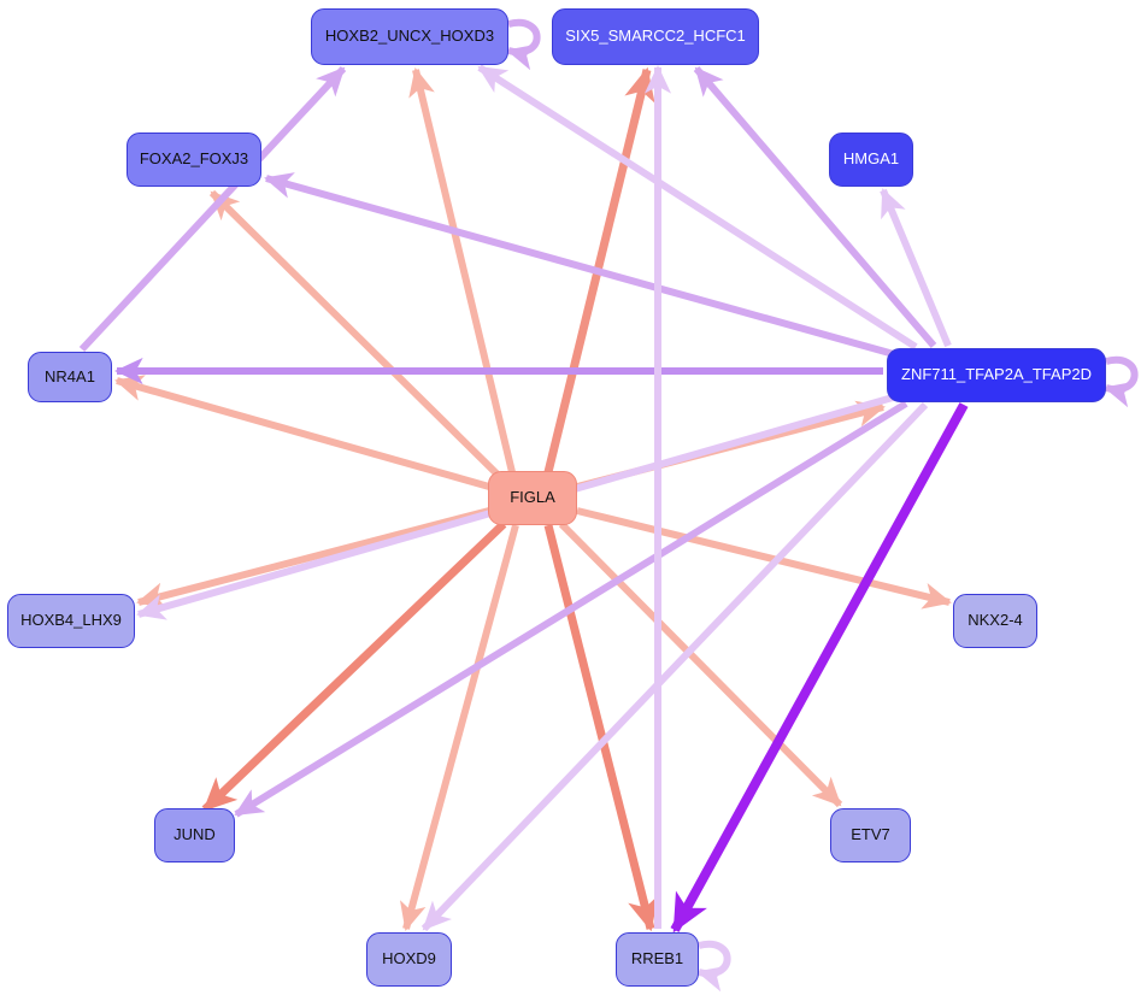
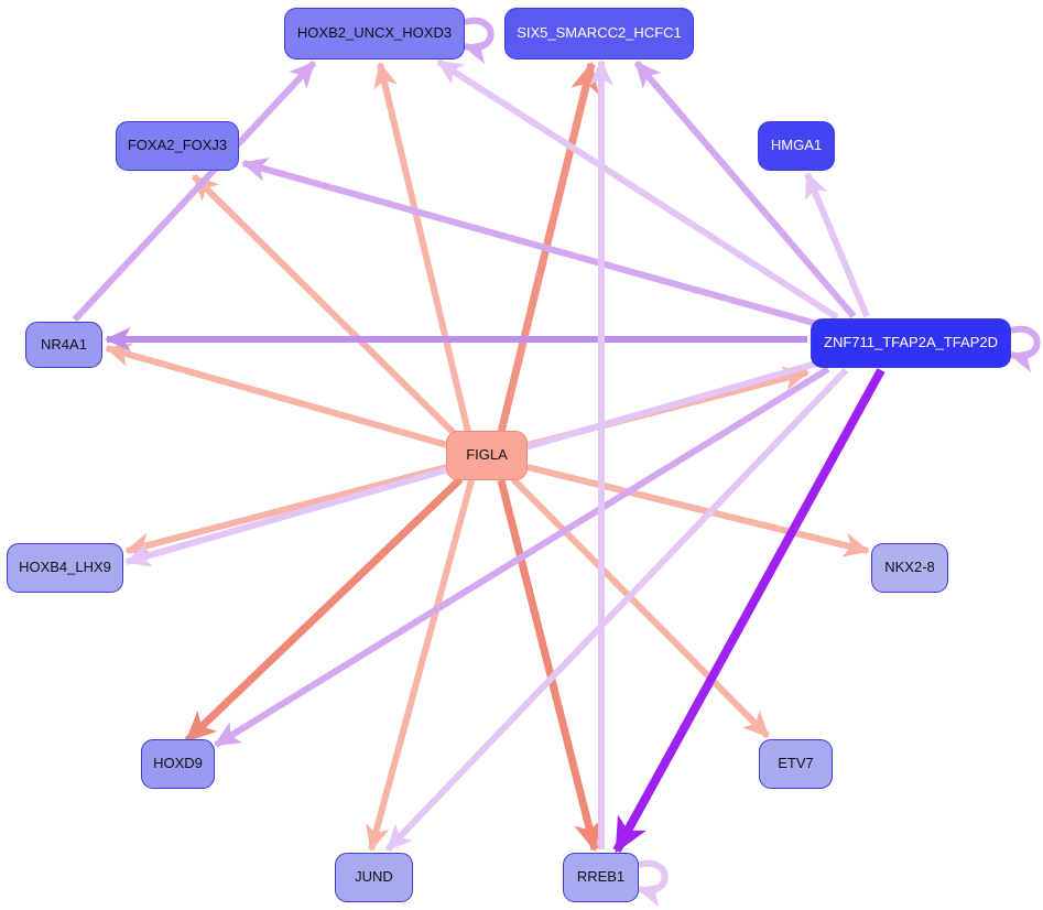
  HOXB2_UNCX_HOXD3
  SIX5_SMARCC2_HCFC1
  FOXA2_FOXJ3
  HMGA1
  NR4A1
  ZNF711_TFAP2A_TFAP2D
  FIGLA
  HOXB4_LHX9
- NKX2-4
+ NKX2-8
- JUND
+ HOXD9
  ETV7
- HOXD9
+ JUND
  RREB1
